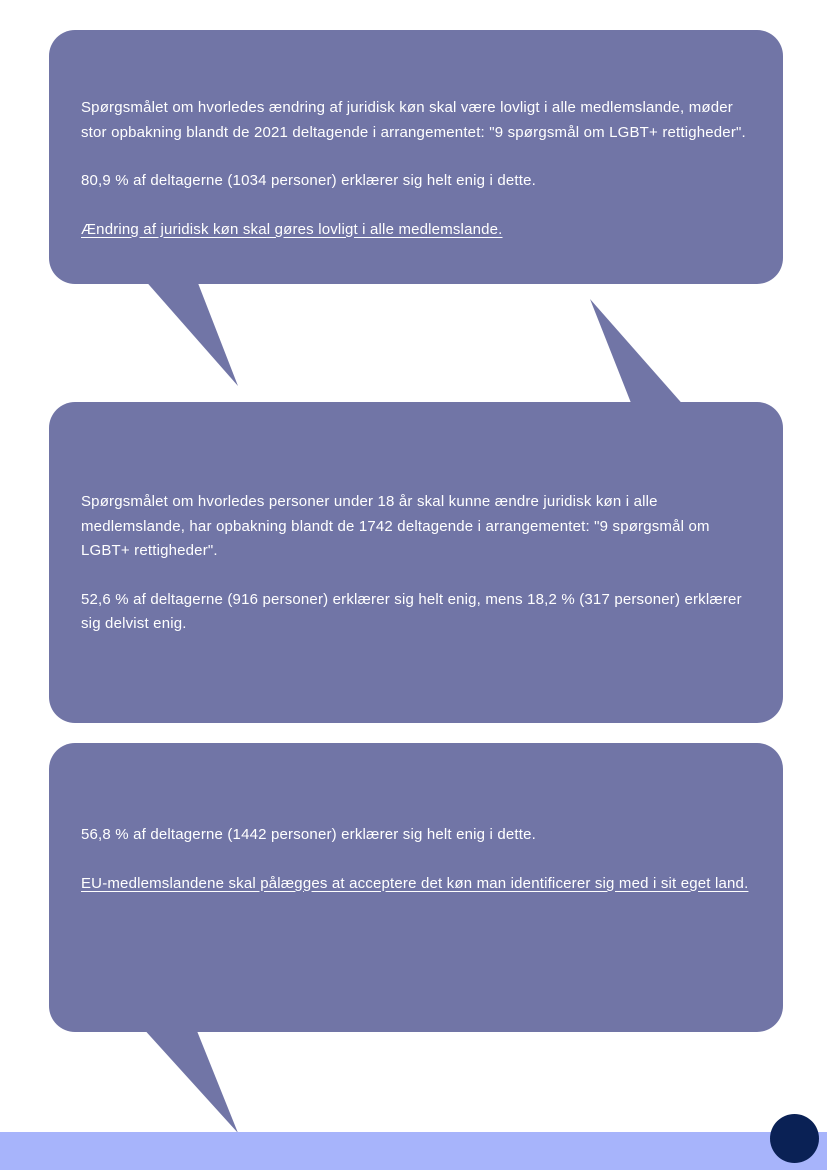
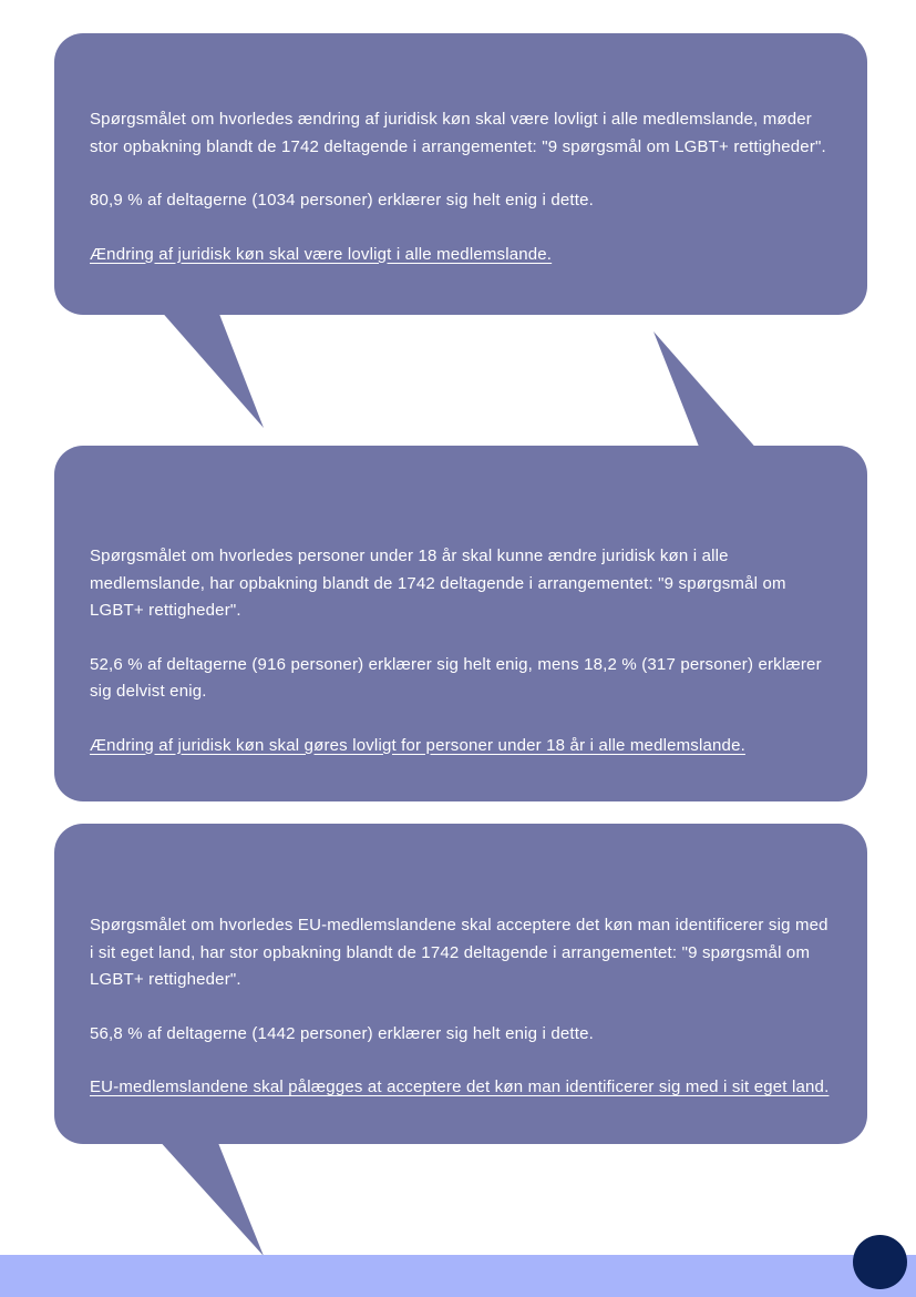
- Spørgsmålet om hvorledes ændring af juridisk køn skal være lovligt i alle medlemslande, møder stor opbakning blandt de 2021 deltagende i arrangementet: "9 spørgsmål om LGBT+ rettigheder".
+ Spørgsmålet om hvorledes ændring af juridisk køn skal være lovligt i alle medlemslande, møder stor opbakning blandt de 1742 deltagende i arrangementet: "9 spørgsmål om LGBT+ rettigheder".
  80,9 % af deltagerne (1034 personer) erklærer sig helt enig i dette.
- Ændring af juridisk køn skal gøres lovligt i alle medlemslande.
+ Ændring af juridisk køn skal være lovligt i alle medlemslande.
  Spørgsmålet om hvorledes personer under 18 år skal kunne ændre juridisk køn i alle medlemslande, har opbakning blandt de 1742 deltagende i arrangementet: "9 spørgsmål om LGBT+ rettigheder".
  52,6 % af deltagerne (916 personer) erklærer sig helt enig, mens 18,2 % (317 personer) erklærer sig delvist enig.
+ Ændring af juridisk køn skal gøres lovligt for personer under 18 år i alle medlemslande.
+ Spørgsmålet om hvorledes EU-medlemslandene skal acceptere det køn man identificerer sig med i sit eget land, har stor opbakning blandt de 1742 deltagende i arrangementet: "9 spørgsmål om LGBT+ rettigheder".
  56,8 % af deltagerne (1442 personer) erklærer sig helt enig i dette.
  EU-medlemslandene skal pålægges at acceptere det køn man identificerer sig med i sit eget land.
